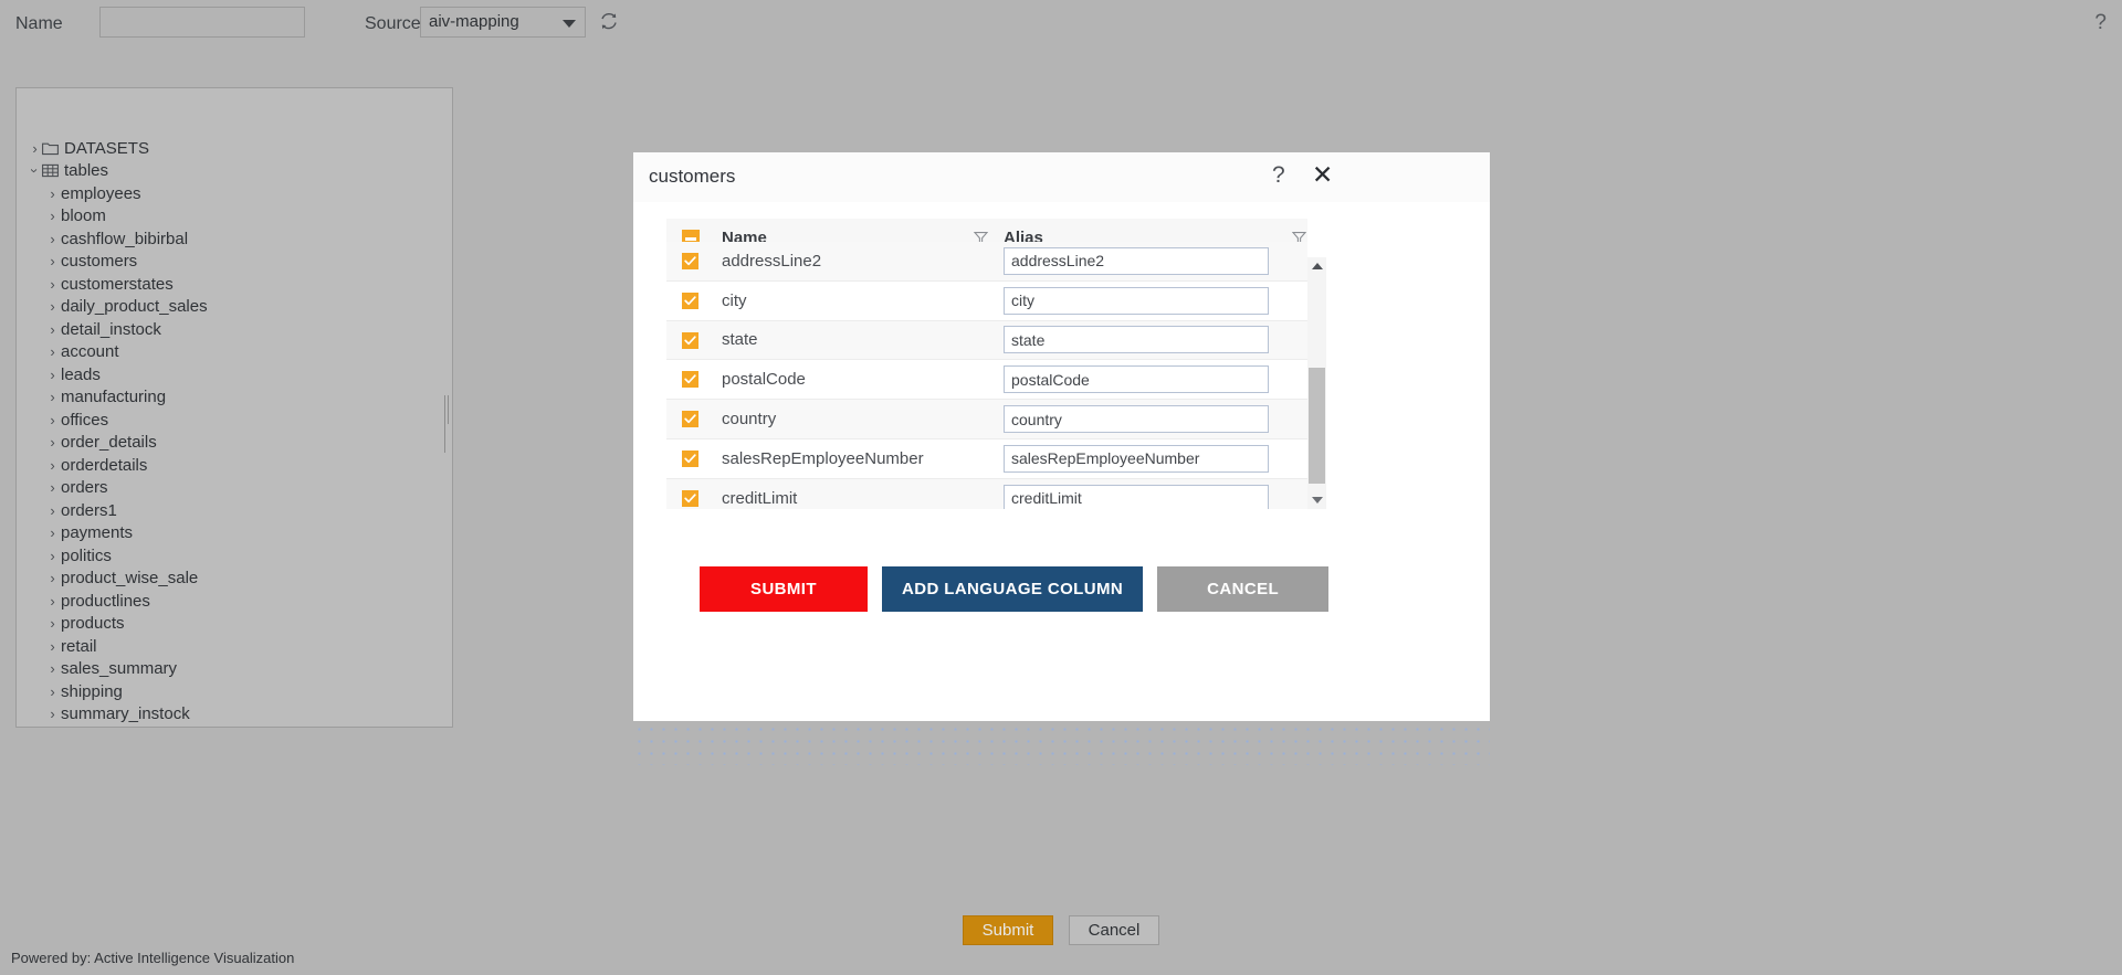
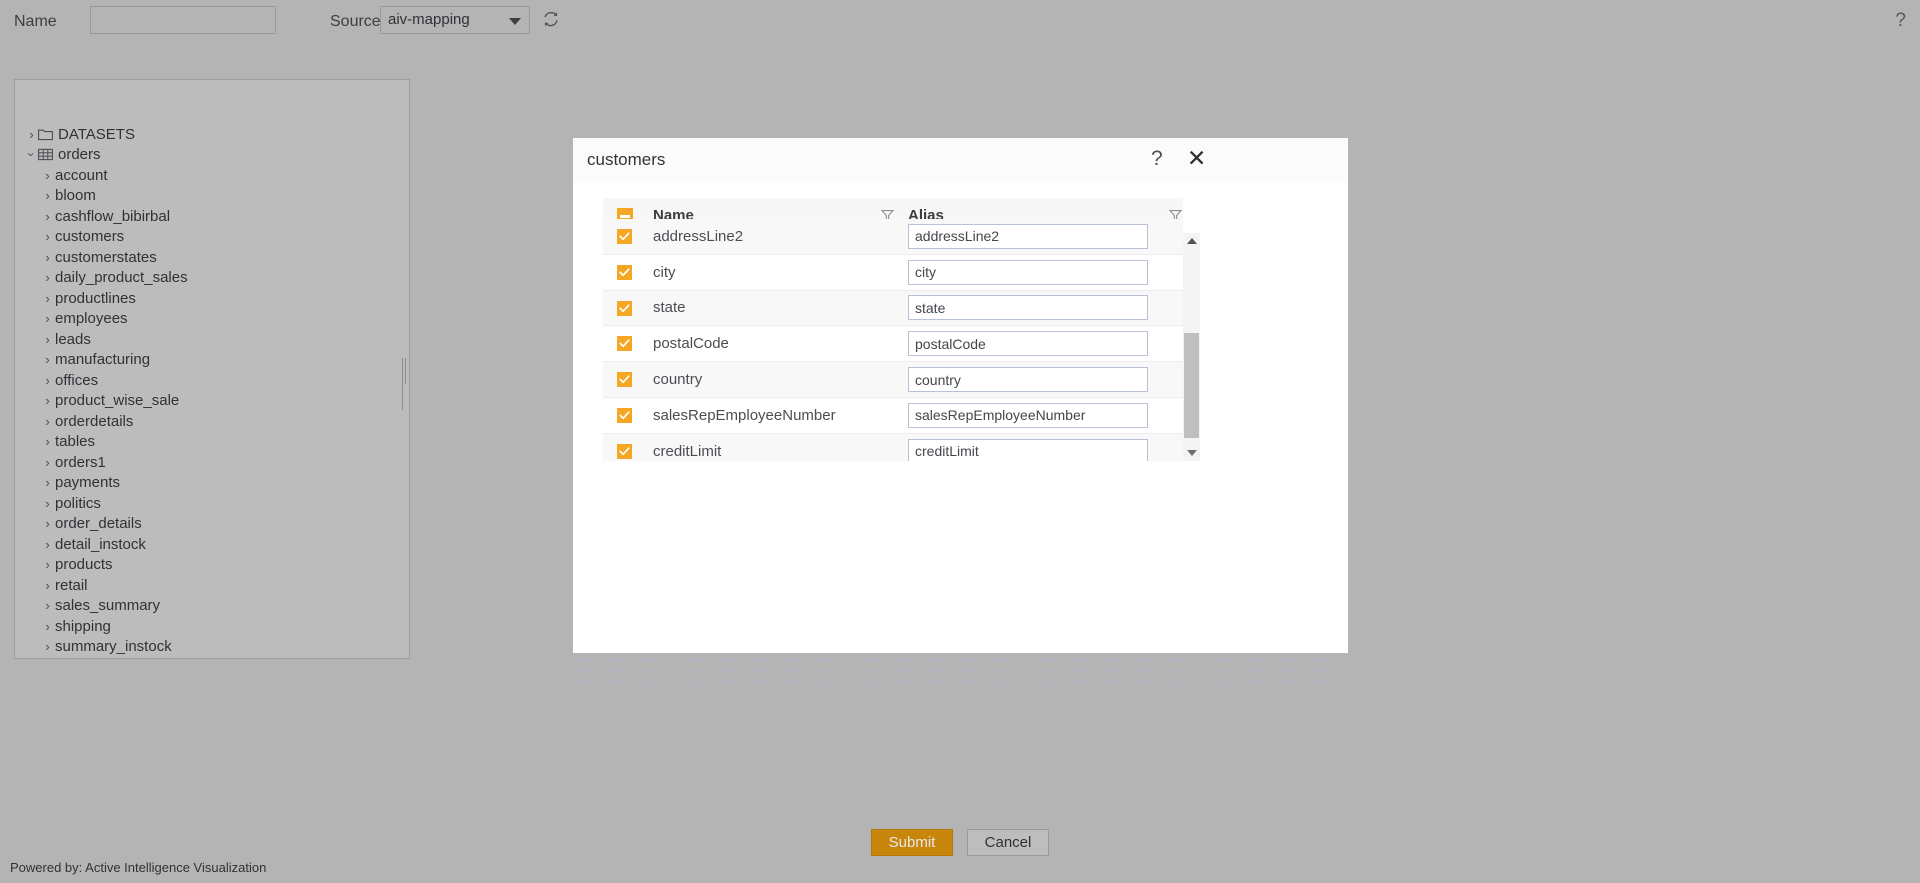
  Name
  Source
  aiv-mapping
  ?
  ›
  DATASETS
- tables
+ orders
  ›
- employees
+ account
  ›
  bloom
  ›
  cashflow_bibirbal
  ›
  customers
  ›
  customerstates
  ›
  daily_product_sales
  ›
- detail_instock
+ productlines
  ›
- account
+ employees
  ›
  leads
  ›
  manufacturing
  ›
  offices
  ›
- order_details
+ product_wise_sale
  ›
  orderdetails
  ›
- orders
+ tables
  ›
  orders1
  ›
  payments
  ›
  politics
  ›
- product_wise_sale
+ order_details
  ›
- productlines
+ detail_instock
  ›
  products
  ›
  retail
  ›
  sales_summary
  ›
  shipping
  ›
  summary_instock
  customers
  ?
  ✕
  Name
  Alias
  addressLine2
  addressLine2
  city
  city
  state
  state
  postalCode
  postalCode
  country
  country
  salesRepEmployeeNumber
  salesRepEmployeeNumber
  creditLimit
  creditLimit
- SUBMIT
- ADD LANGUAGE COLUMN
- CANCEL
  Submit
  Cancel
  Powered by: Active Intelligence Visualization
